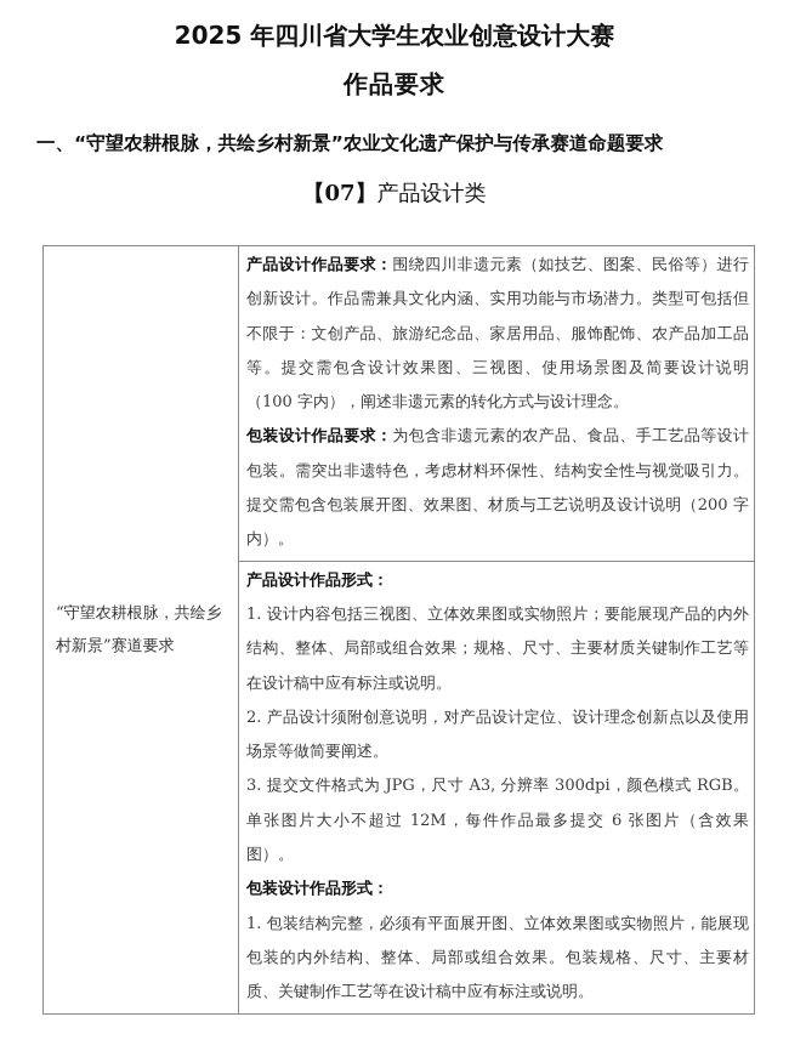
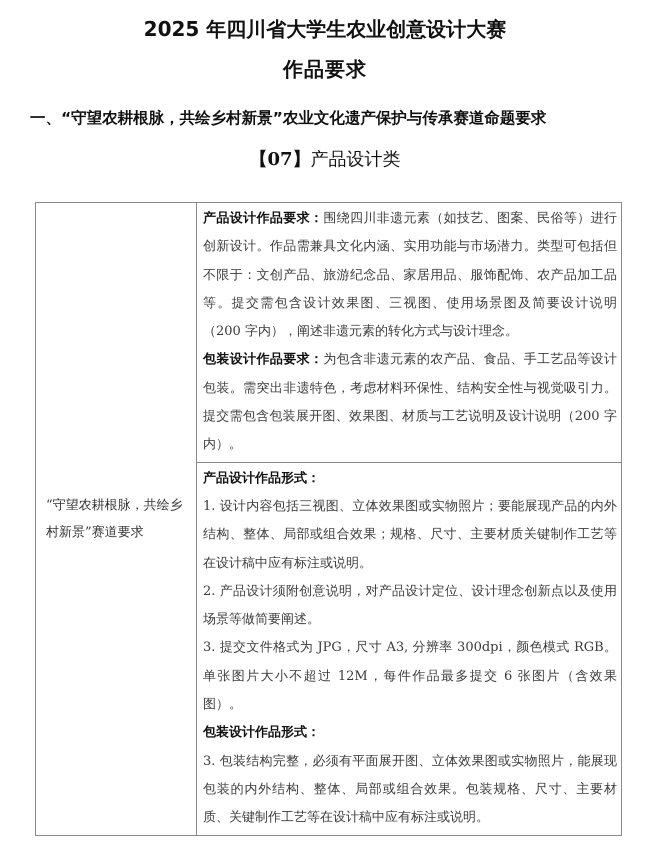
  2025 年四川省大学生农业创意设计大赛
  作品要求
  一、“守望农耕根脉，共绘乡村新景”农业文化遗产保护与传承赛道命题要求
  【07】产品设计类
- “守望农耕根脉，共绘乡村新景”赛道要求	产品设计作品要求：围绕四川非遗元素（如技艺、图案、民俗等）进行创新设计。作品需兼具文化内涵、实用功能与市场潜力。类型可包括但不限于：文创产品、旅游纪念品、家居用品、服饰配饰、农产品加工品等。提交需包含设计效果图、三视图、使用场景图及简要设计说明（100 字内），阐述非遗元素的转化方式与设计理念。 包装设计作品要求：为包含非遗元素的农产品、食品、手工艺品等设计包装。需突出非遗特色，考虑材料环保性、结构安全性与视觉吸引力。提交需包含包装展开图、效果图、材质与工艺说明及设计说明（200 字内）。
+ “守望农耕根脉，共绘乡村新景”赛道要求	产品设计作品要求：围绕四川非遗元素（如技艺、图案、民俗等）进行创新设计。作品需兼具文化内涵、实用功能与市场潜力。类型可包括但不限于：文创产品、旅游纪念品、家居用品、服饰配饰、农产品加工品等。提交需包含设计效果图、三视图、使用场景图及简要设计说明（200 字内），阐述非遗元素的转化方式与设计理念。 包装设计作品要求：为包含非遗元素的农产品、食品、手工艺品等设计包装。需突出非遗特色，考虑材料环保性、结构安全性与视觉吸引力。提交需包含包装展开图、效果图、材质与工艺说明及设计说明（200 字内）。
- 产品设计作品形式： 1. 设计内容包括三视图、立体效果图或实物照片；要能展现产品的内外结构、整体、局部或组合效果；规格、尺寸、主要材质关键制作工艺等在设计稿中应有标注或说明。 2. 产品设计须附创意说明，对产品设计定位、设计理念创新点以及使用场景等做简要阐述。 3. 提交文件格式为 JPG，尺寸 A3, 分辨率 300dpi，颜色模式 RGB。单张图片大小不超过 12M，每件作品最多提交 6 张图片（含效果图）。 包装设计作品形式： 1. 包装结构完整，必须有平面展开图、立体效果图或实物照片，能展现包装的内外结构、整体、局部或组合效果。包装规格、尺寸、主要材质、关键制作工艺等在设计稿中应有标注或说明。
+ 产品设计作品形式： 1. 设计内容包括三视图、立体效果图或实物照片；要能展现产品的内外结构、整体、局部或组合效果；规格、尺寸、主要材质关键制作工艺等在设计稿中应有标注或说明。 2. 产品设计须附创意说明，对产品设计定位、设计理念创新点以及使用场景等做简要阐述。 3. 提交文件格式为 JPG，尺寸 A3, 分辨率 300dpi，颜色模式 RGB。单张图片大小不超过 12M，每件作品最多提交 6 张图片（含效果图）。 包装设计作品形式： 3. 包装结构完整，必须有平面展开图、立体效果图或实物照片，能展现包装的内外结构、整体、局部或组合效果。包装规格、尺寸、主要材质、关键制作工艺等在设计稿中应有标注或说明。
